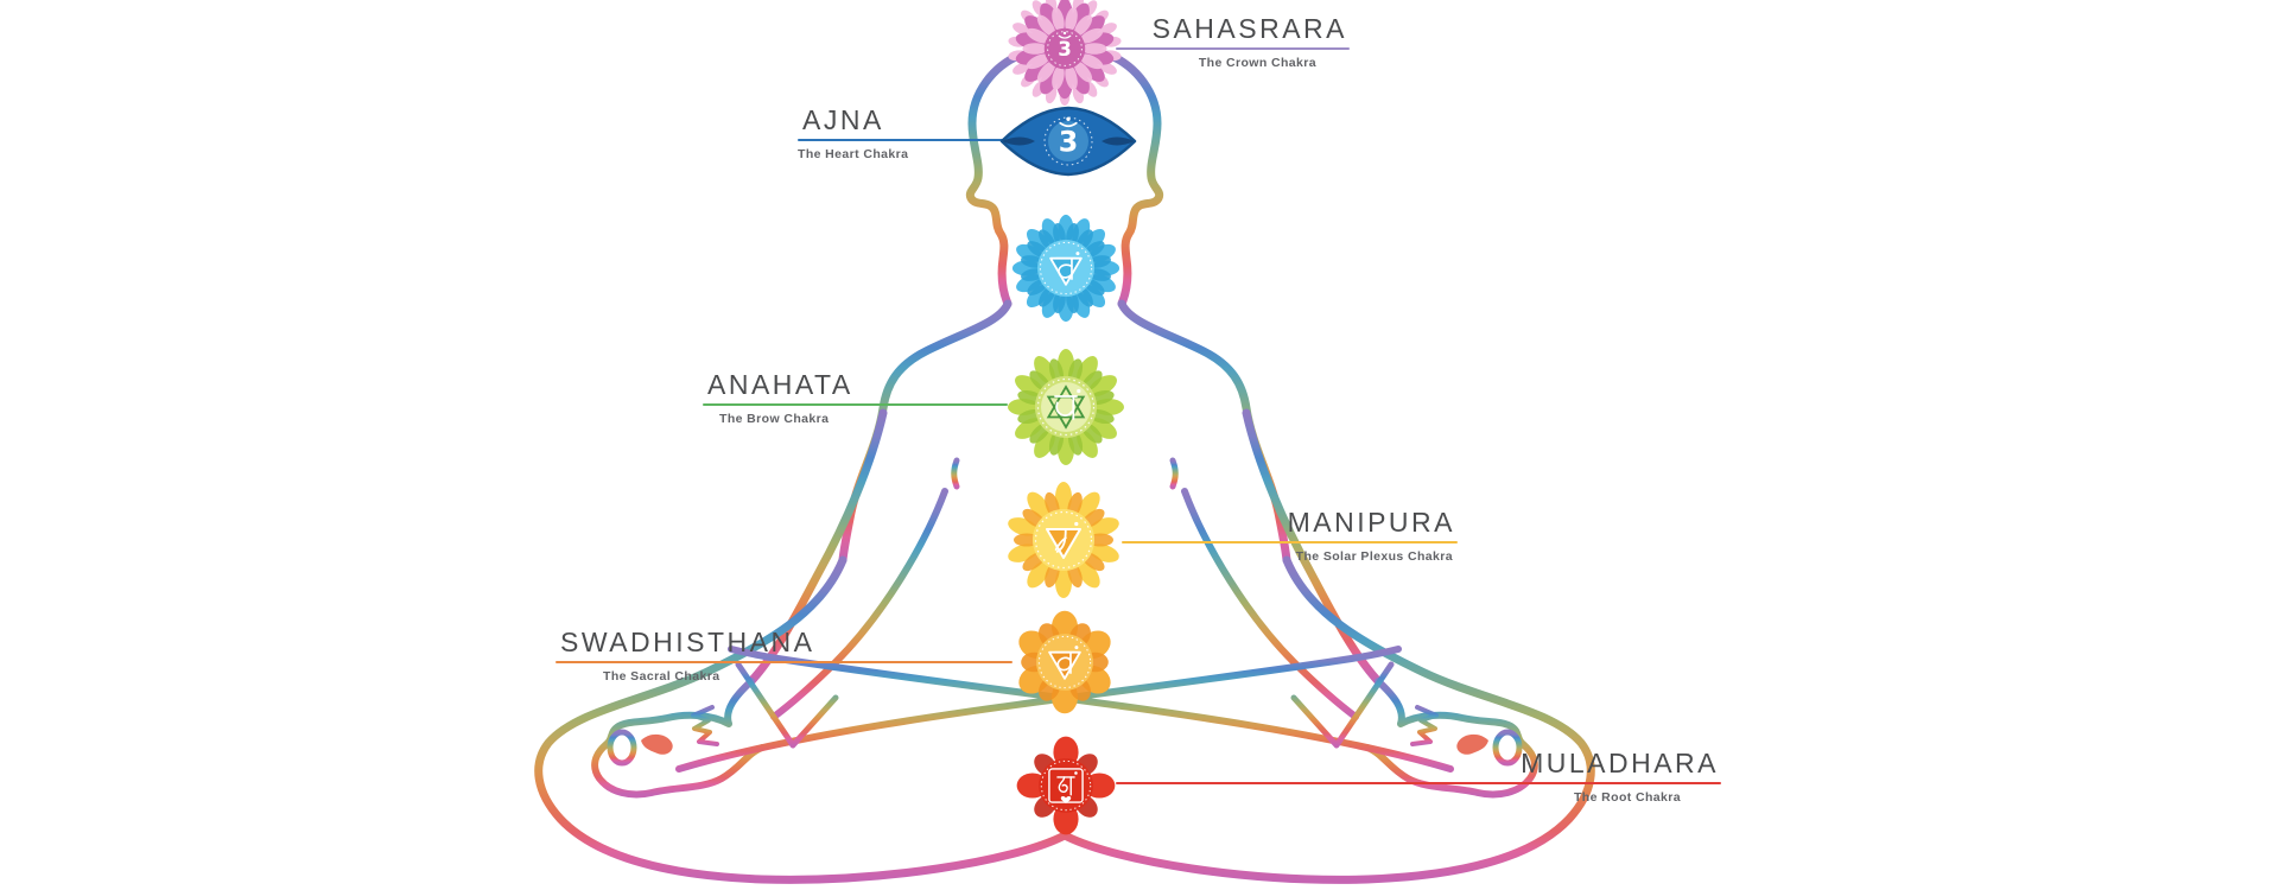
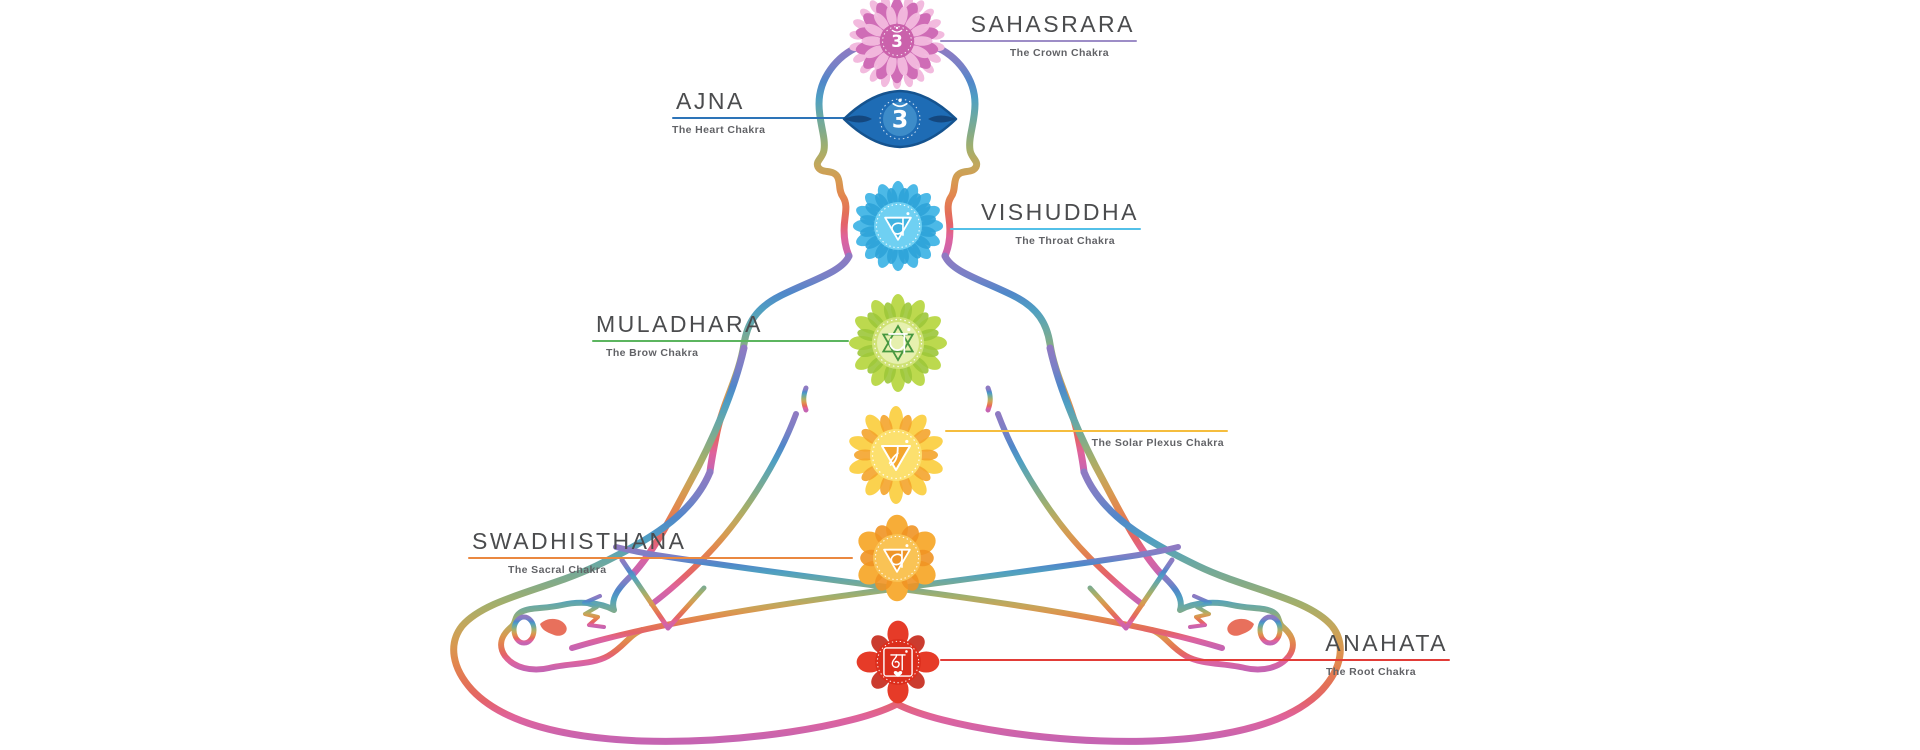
  SAHASRARA
  The Crown Chakra
  AJNA
  The Heart Chakra
+ VISHUDDHA
+ The Throat Chakra
- ANAHATA
+ MULADHARA
  The Brow Chakra
- MANIPURA
  The Solar Plexus Chakra
  SWADHISTHANA
  The Sacral Chakra
- MULADHARA
+ ANAHATA
  The Root Chakra
  3
  3
